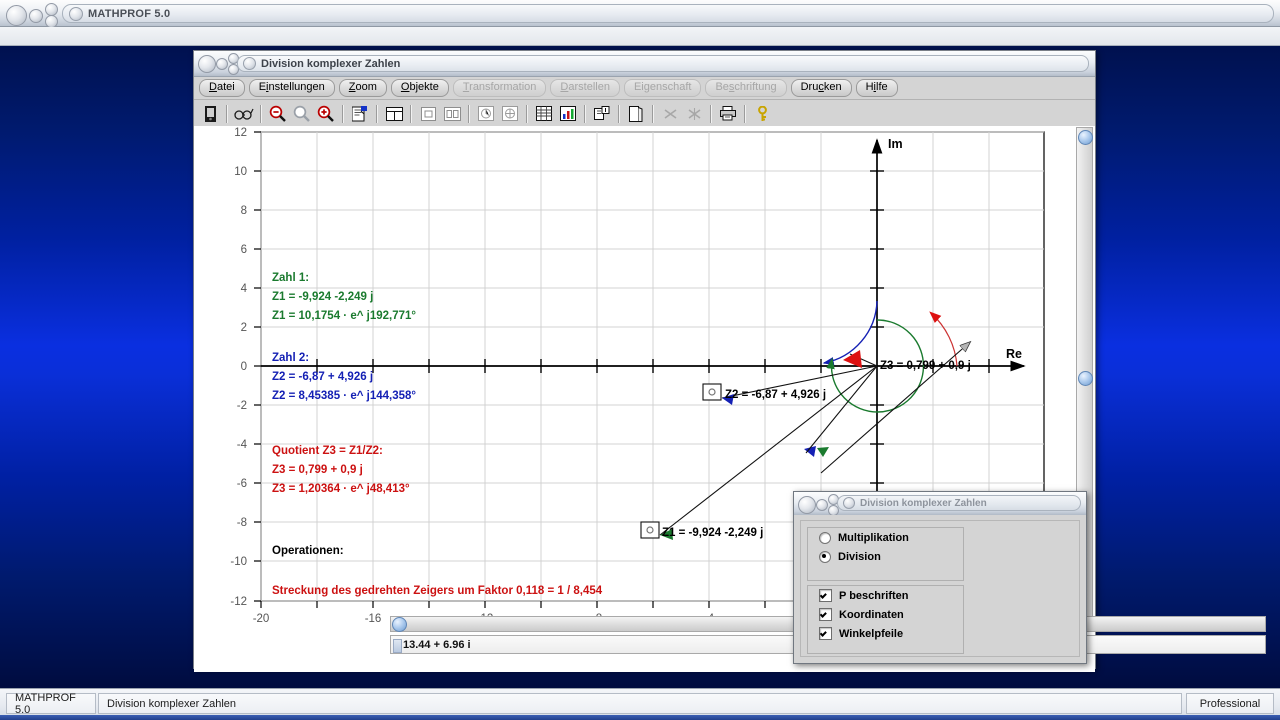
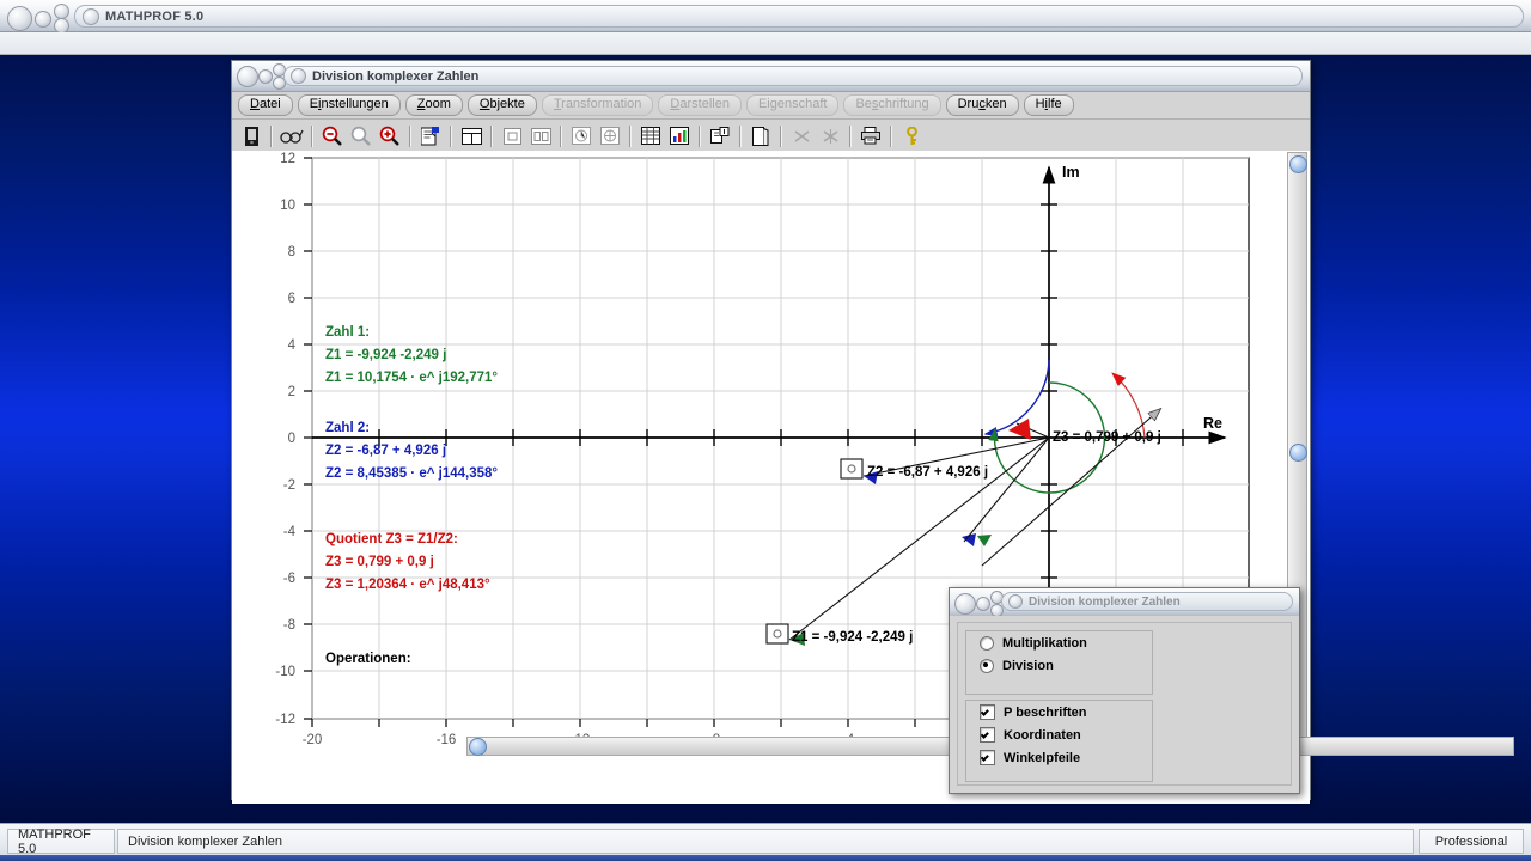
  MATHPROF 5.0
  Division komplexer Zahlen
  Datei
  Einstellungen
  Zoom
  Objekte
  Transformation
  Darstellen
  Eigenschaft
  Beschriftung
  Drucken
  Hilfe
  12
  10
  8
  6
  4
  2
  0
  -2
  -4
  -6
  -8
  -10
  -12
  -20
  -16
  Im
  Re
  Z2 = -6,87 + 4,926 j
  Z1 = -9,924 -2,249 j
  Z3 = 0,799 + 0,9 j
  Zahl 1:
  Z1 = -9,924 -2,249 j
  Z1 = 10,1754 · e^ j192,771°
  Zahl 2:
  Z2 = -6,87 + 4,926 j
  Z2 = 8,45385 · e^ j144,358°
  Quotient Z3 = Z1/Z2:
  Z3 = 0,799 + 0,9 j
  Z3 = 1,20364 · e^ j48,413°
  Operationen:
- Streckung des gedrehten Zeigers um Faktor 0,118 = 1 / 8,454
- 13.44 + 6.96 i
  Division komplexer Zahlen
  Multiplikation
  Division
  P beschriften
  Koordinaten
  Winkelpfeile
  MATHPROF 5.0
  Division komplexer Zahlen
  Professional
